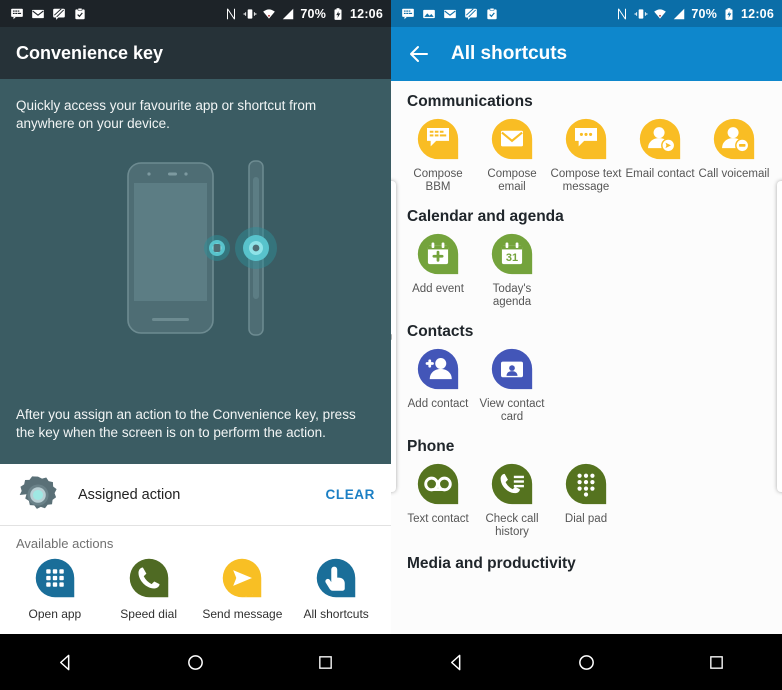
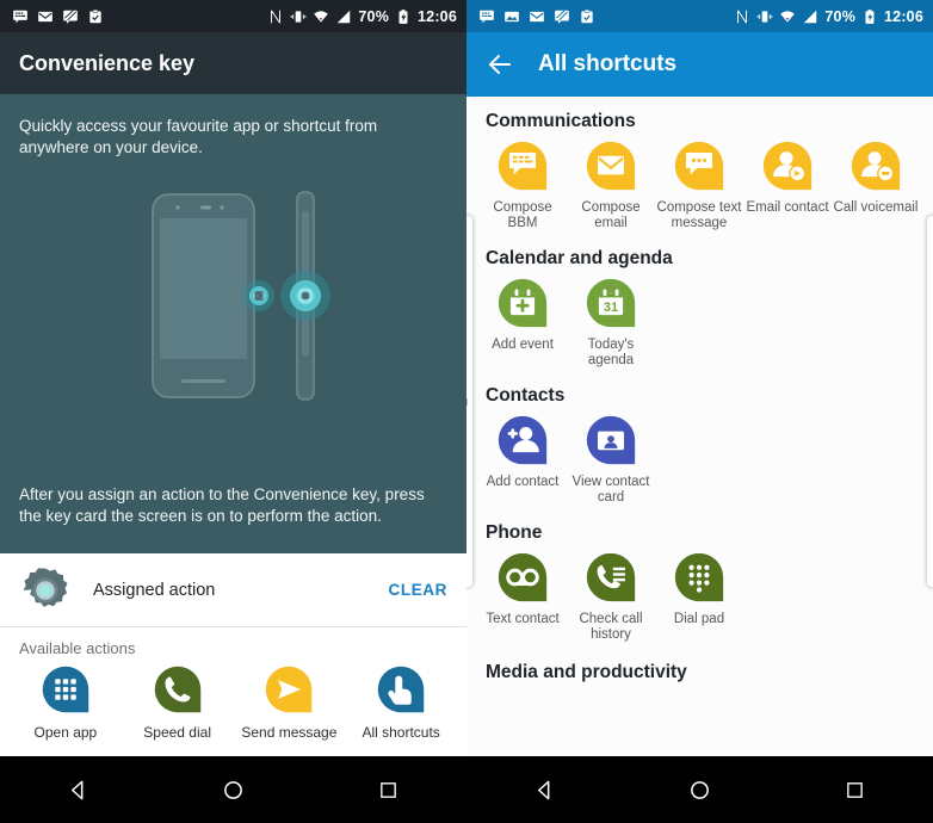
  70%
  12:06
  Convenience key
  Quickly access your favourite app or shortcut from anywhere on your device.
- After you assign an action to the Convenience key, press the key when the screen is on to perform the action.
+ After you assign an action to the Convenience key, press the key card the screen is on to perform the action.
  Assigned action
  CLEAR
  Available actions
  Open app
  Speed dial
  Send message
  All shortcuts
  70%
  12:06
  All shortcuts
  Communications
  Compose BBM
  Compose email
  Compose text message
  Email contact
  Call voicemail
  Calendar and agenda
  Add event
  31
  Today's agenda
  Contacts
  Add contact
  View contact card
  Phone
  Text contact
  Check call history
  Dial pad
  Media and productivity
